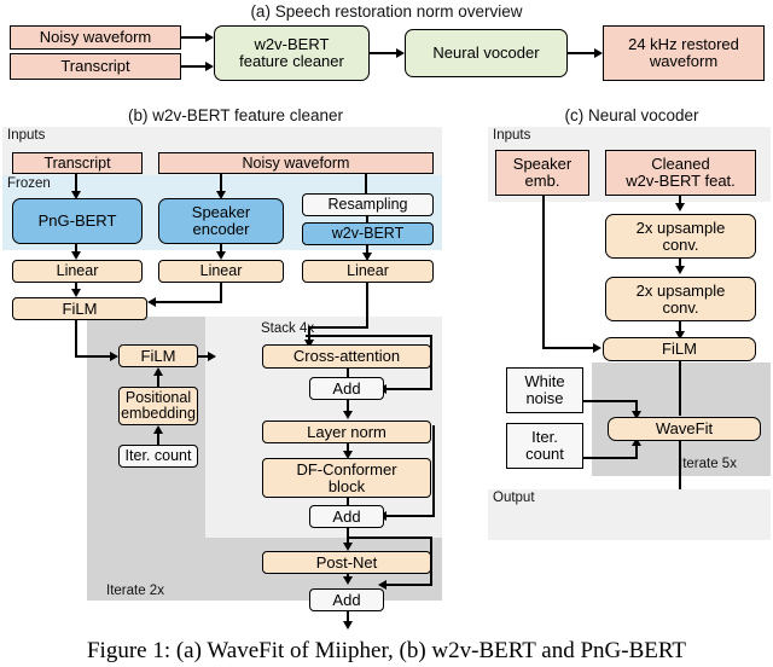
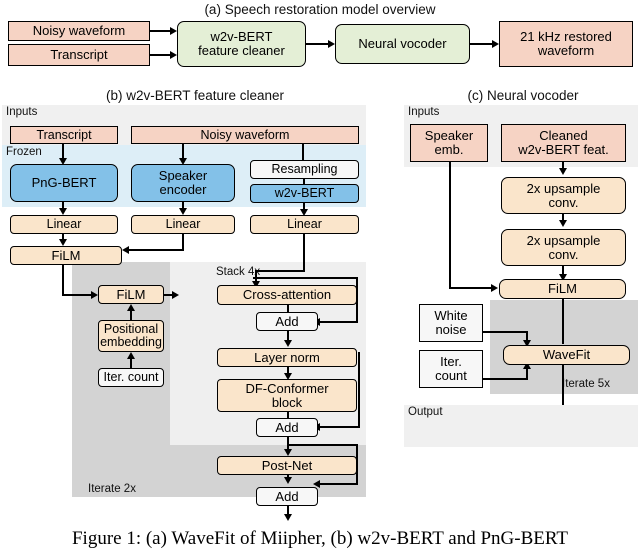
- (a) Speech restoration norm overview
+ (a) Speech restoration model overview
  Noisy waveform
  Transcript
  w2v-BERT
  feature cleaner
  Neural vocoder
- 24 kHz restored
+ 21 kHz restored
  waveform
  (b) w2v-BERT feature cleaner
  Inputs
  Frozen
  Iterate 2x
  Stack 4x
  Transcript
  Noisy waveform
  PnG-BERT
  Speaker
  encoder
  Resampling
  w2v-BERT
  Linear
  Linear
  Linear
  FiLM
  FiLM
  Positional
  embedding
  Iter. count
  Cross-attention
  Add
  Layer norm
  DF-Conformer
  block
  Add
  Post-Net
  Add
  (c) Neural vocoder
  Inputs
  Speaker
  emb.
  Cleaned
  w2v-BERT feat.
  2x upsample
  conv.
  2x upsample
  conv.
  FiLM
  terate 5x
  White
  noise
  Iter.
  count
  WaveFit
  Output
  Figure 1: (a) WaveFit of Miipher, (b) w2v-BERT and PnG-BERT
